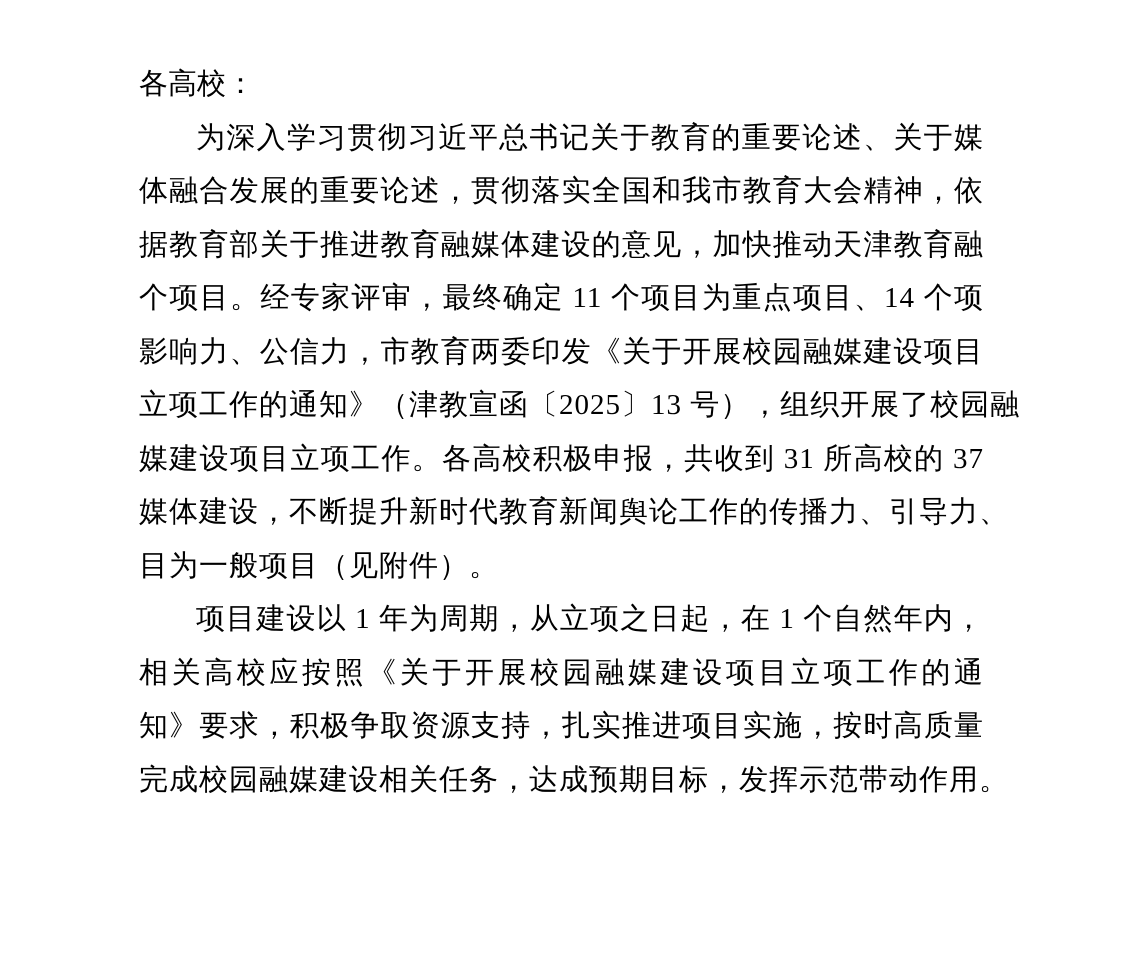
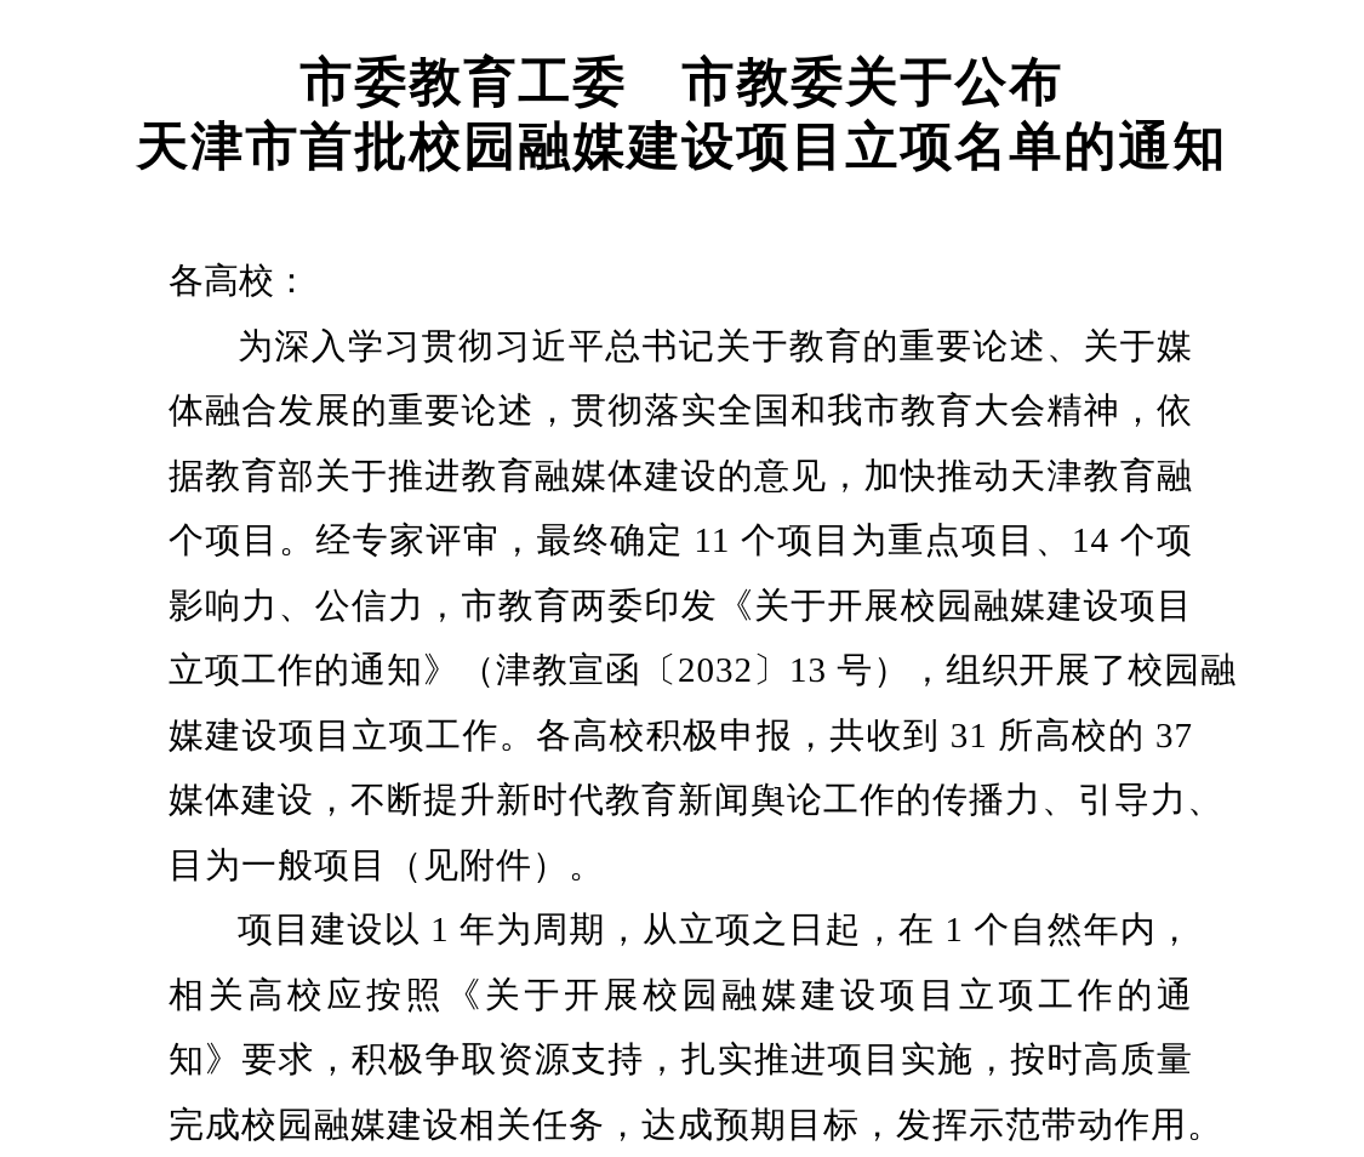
+ 市委教育工委 市教委关于公布
+ 天津市首批校园融媒建设项目立项名单的通知
  各高校：
  为深入学习贯彻习近平总书记关于教育的重要论述、关于媒
  体融合发展的重要论述，贯彻落实全国和我市教育大会精神，依
  据教育部关于推进教育融媒体建设的意见，加快推动天津教育融
  个项目。经专家评审，最终确定 11 个项目为重点项目、14 个项
  影响力、公信力，市教育两委印发《关于开展校园融媒建设项目
- 立项工作的通知》（津教宣函〔2025〕13 号），组织开展了校园融
+ 立项工作的通知》（津教宣函〔2032〕13 号），组织开展了校园融
  媒建设项目立项工作。各高校积极申报，共收到 31 所高校的 37
  媒体建设，不断提升新时代教育新闻舆论工作的传播力、引导力、
  目为一般项目（见附件）。
  项目建设以 1 年为周期，从立项之日起，在 1 个自然年内，
  相关高校应按照《关于开展校园融媒建设项目立项工作的通
  知》要求，积极争取资源支持，扎实推进项目实施，按时高质量
  完成校园融媒建设相关任务，达成预期目标，发挥示范带动作用。
